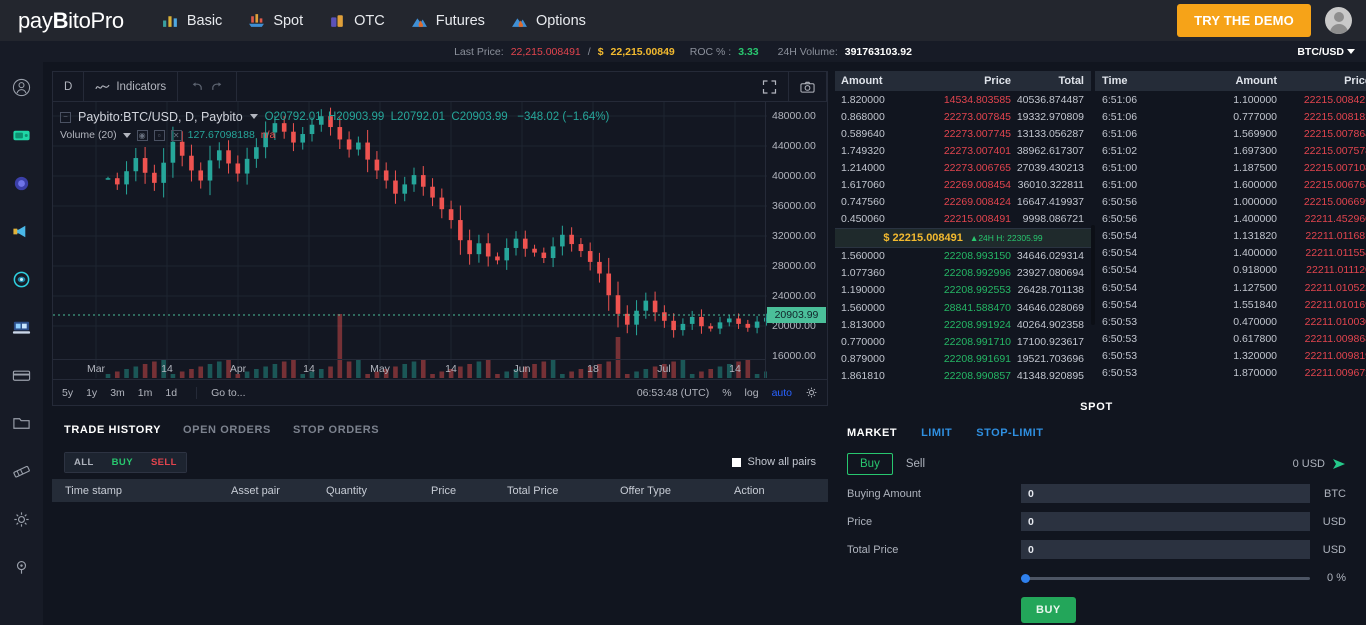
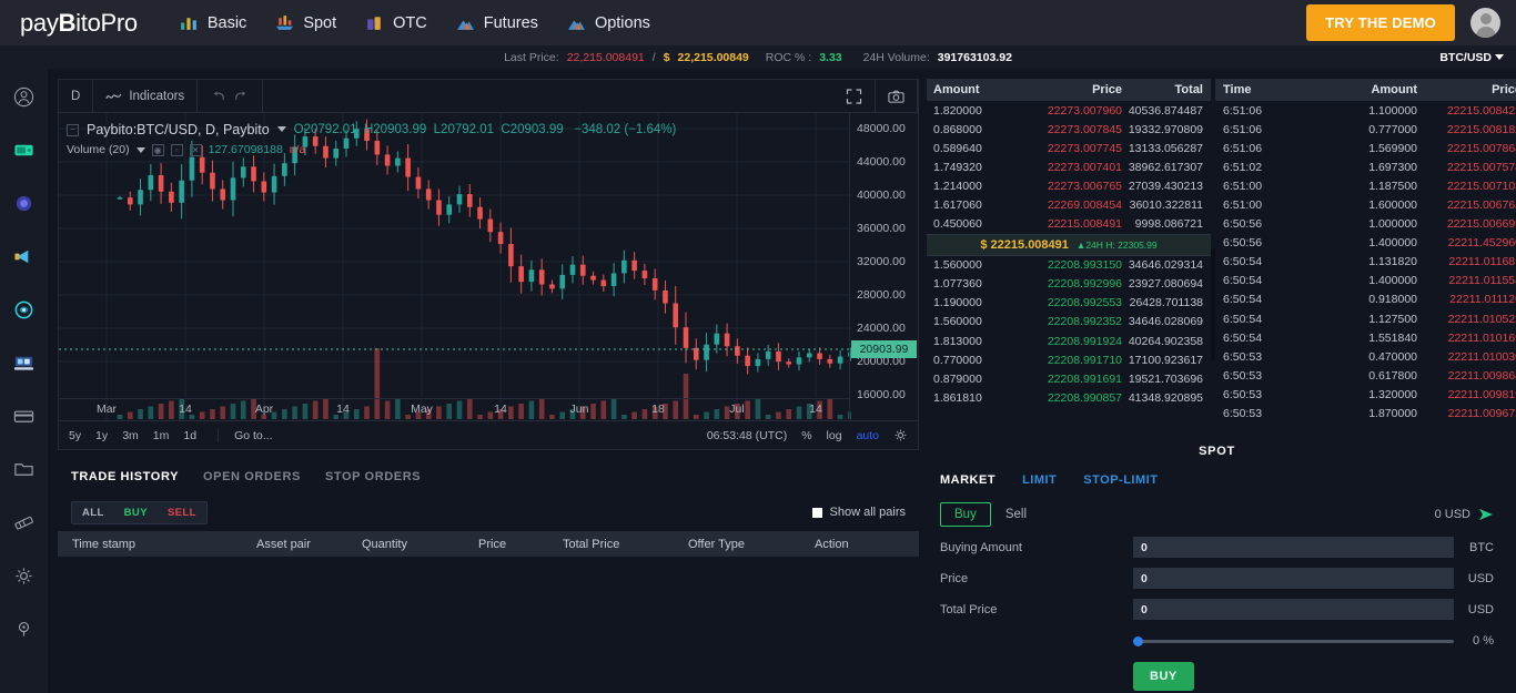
  payBitoPro
  Basic
  Spot
  OTC
  Futures
  Options
  TRY THE DEMO
  Last Price:
  22,215.008491
  /
  $
  22,215.00849
  ROC % :
  3.33
  24H Volume:
  391763103.92
  BTC/USD
  D
  Indicators
  −
  Paybito:BTC/USD, D, Paybito
  O20792.01 H20903.99 L20792.01 C20903.99 −348.02 (−1.64%)
  Volume (20)
  ◉
  ▫
  ✕
  127.67098188
  n/a
  48000.00
  44000.00
  40000.00
  36000.00
  32000.00
  28000.00
  24000.00
  20000.00
  16000.00
  20903.99
  Mar
  14
  Apr
  14
  May
  14
  Jun
  18
  Jul
  14
  5y
  1y
  3m
  1m
  1d
  Go to...
  06:53:48 (UTC)
  %
  log
  auto
  Amount
  Price
  Total
  1.820000
- 14534.803585
+ 22273.007960
  40536.874487
  0.868000
  22273.007845
  19332.970809
  0.589640
  22273.007745
  13133.056287
  1.749320
  22273.007401
  38962.617307
  1.214000
  22273.006765
  27039.430213
  1.617060
  22269.008454
  36010.322811
- 0.747560
- 22269.008424
- 16647.419937
  0.450060
  22215.008491
  9998.086721
  $ 22215.008491
  ▲24H H: 22305.99
  1.560000
  22208.993150
  34646.029314
  1.077360
  22208.992996
  23927.080694
  1.190000
  22208.992553
  26428.701138
  1.560000
- 28841.588470
+ 22208.992352
  34646.028069
  1.813000
  22208.991924
  40264.902358
  0.770000
  22208.991710
  17100.923617
  0.879000
  22208.991691
  19521.703696
  1.861810
  22208.990857
  41348.920895
  Time
  Amount
  Pric
  6:51:06
  1.100000
  22215.00842
  6:51:06
  0.777000
  22215.00818
  6:51:06
  1.569900
  22215.00786
  6:51:02
  1.697300
  22215.00757
  6:51:00
  1.187500
  22215.00710
  6:51:00
  1.600000
  22215.00676
  6:50:56
  1.000000
  22215.00669
  6:50:56
  1.400000
  22211.45296
  6:50:54
  1.131820
  22211.01168
  6:50:54
  1.400000
  22211.01155
  6:50:54
  0.918000
  22211.01112
  6:50:54
  1.127500
  22211.01052
  6:50:54
  1.551840
  22211.01016
  6:50:53
  0.470000
  22211.01003
  6:50:53
  0.617800
  22211.00986
  6:50:53
  1.320000
  22211.00981
  6:50:53
  1.870000
  22211.00967
  TRADE HISTORY
  OPEN ORDERS
  STOP ORDERS
  ALL
  BUY
  SELL
  Show all pairs
  Time stamp
  Asset pair
  Quantity
  Price
  Total Price
  Offer Type
  Action
  SPOT
  MARKET
  LIMIT
  STOP-LIMIT
  Buy
  Sell
  0 USD
  Buying Amount
  0
  BTC
  Price
  0
  USD
  Total Price
  0
  USD
  0 %
  BUY
